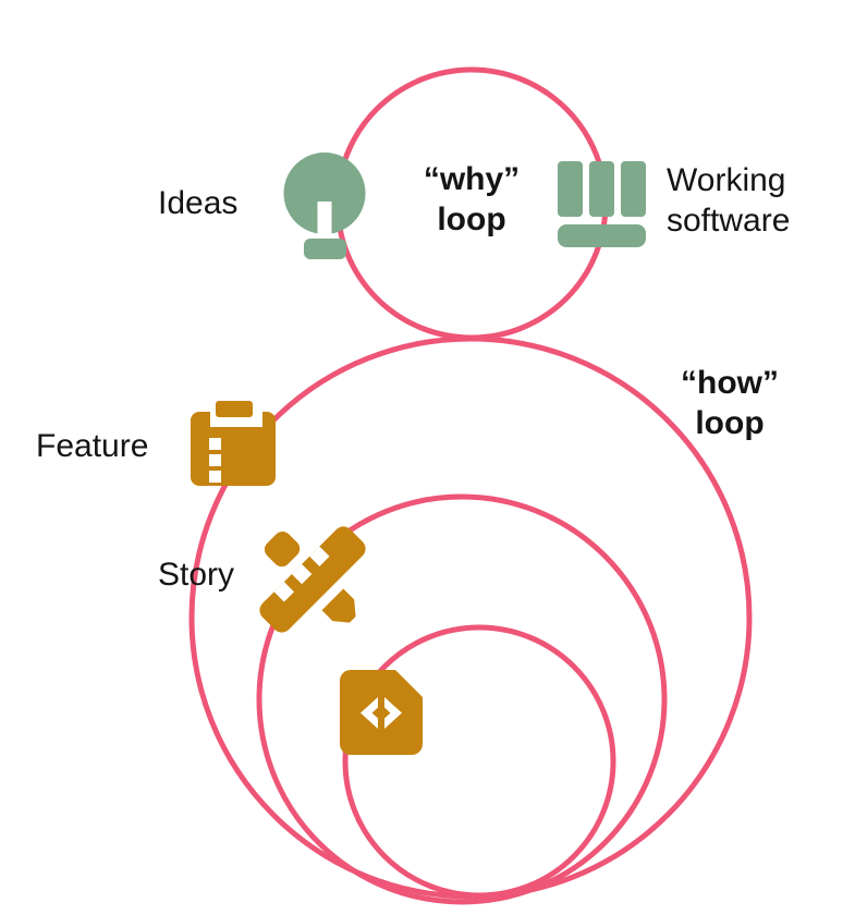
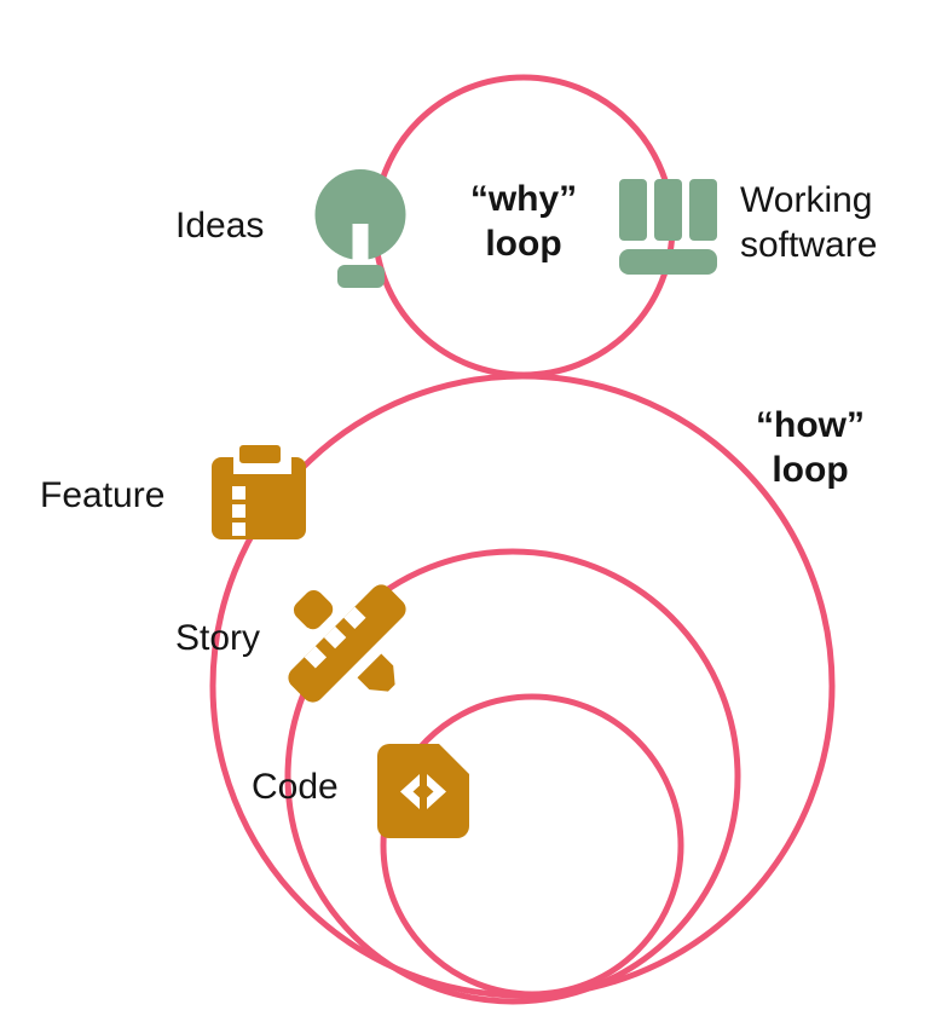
  Ideas
  “why”
  loop
  Working
  software
  “how”
  loop
  Feature
  Story
+ Code
